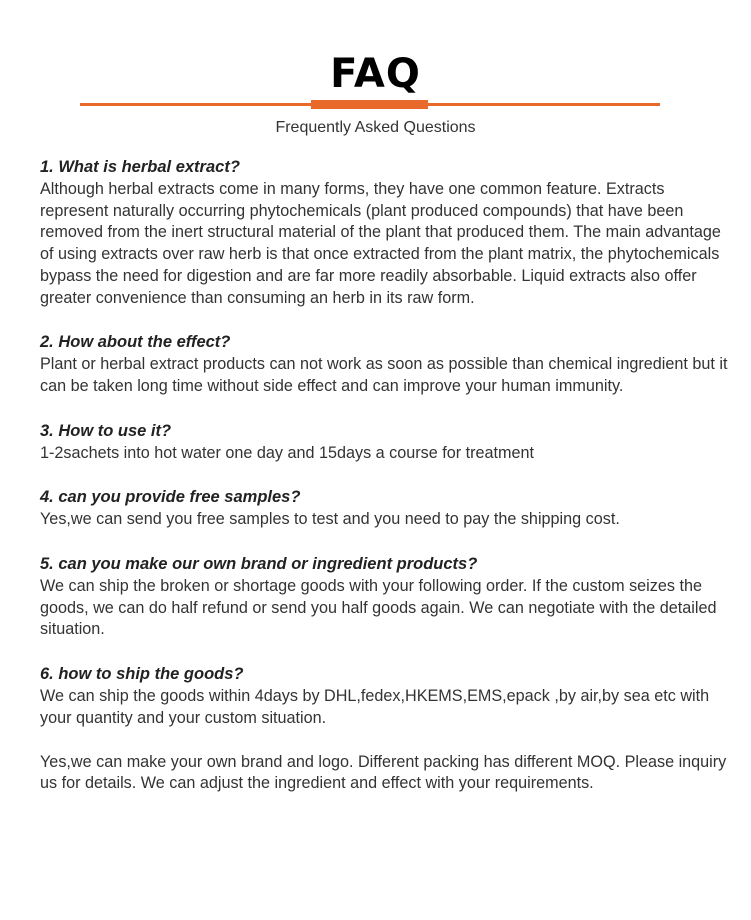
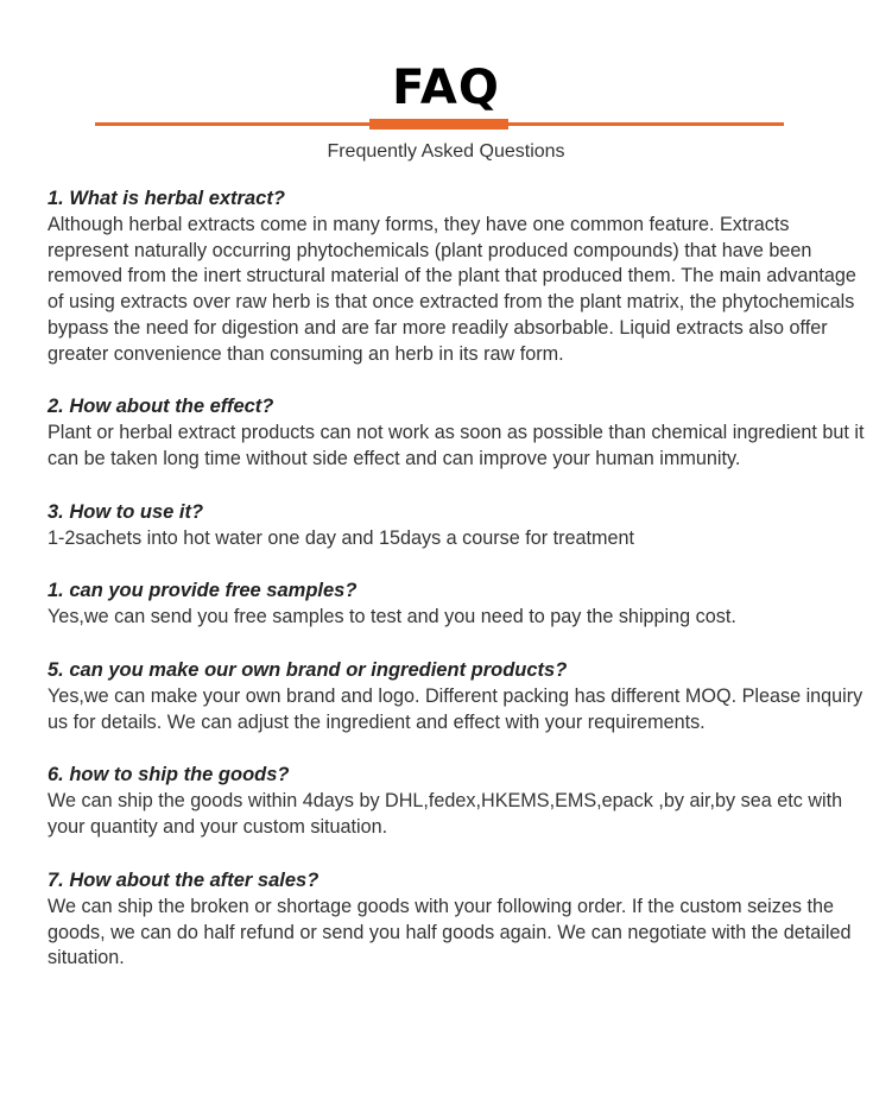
  FAQ
  Frequently Asked Questions
  1. What is herbal extract?
  Although herbal extracts come in many forms, they have one common feature. Extracts represent naturally occurring phytochemicals (plant produced compounds) that have been removed from the inert structural material of the plant that produced them. The main advantage of using extracts over raw herb is that once extracted from the plant matrix, the phytochemicals bypass the need for digestion and are far more readily absorbable. Liquid extracts also offer greater convenience than consuming an herb in its raw form.
  2. How about the effect?
  Plant or herbal extract products can not work as soon as possible than chemical ingredient but it can be taken long time without side effect and can improve your human immunity.
  3. How to use it?
  1-2sachets into hot water one day and 15days a course for treatment
- 4. can you provide free samples?
+ 1. can you provide free samples?
  Yes,we can send you free samples to test and you need to pay the shipping cost.
  5. can you make our own brand or ingredient products?
- We can ship the broken or shortage goods with your following order. If the custom seizes the goods, we can do half refund or send you half goods again. We can negotiate with the detailed situation.
+ Yes,we can make your own brand and logo. Different packing has different MOQ. Please inquiry us for details. We can adjust the ingredient and effect with your requirements.
  6. how to ship the goods?
  We can ship the goods within 4days by DHL,fedex,HKEMS,EMS,epack ,by air,by sea etc with your quantity and your custom situation.
+ 7. How about the after sales?
- Yes,we can make your own brand and logo. Different packing has different MOQ. Please inquiry us for details. We can adjust the ingredient and effect with your requirements.
+ We can ship the broken or shortage goods with your following order. If the custom seizes the goods, we can do half refund or send you half goods again. We can negotiate with the detailed situation.
